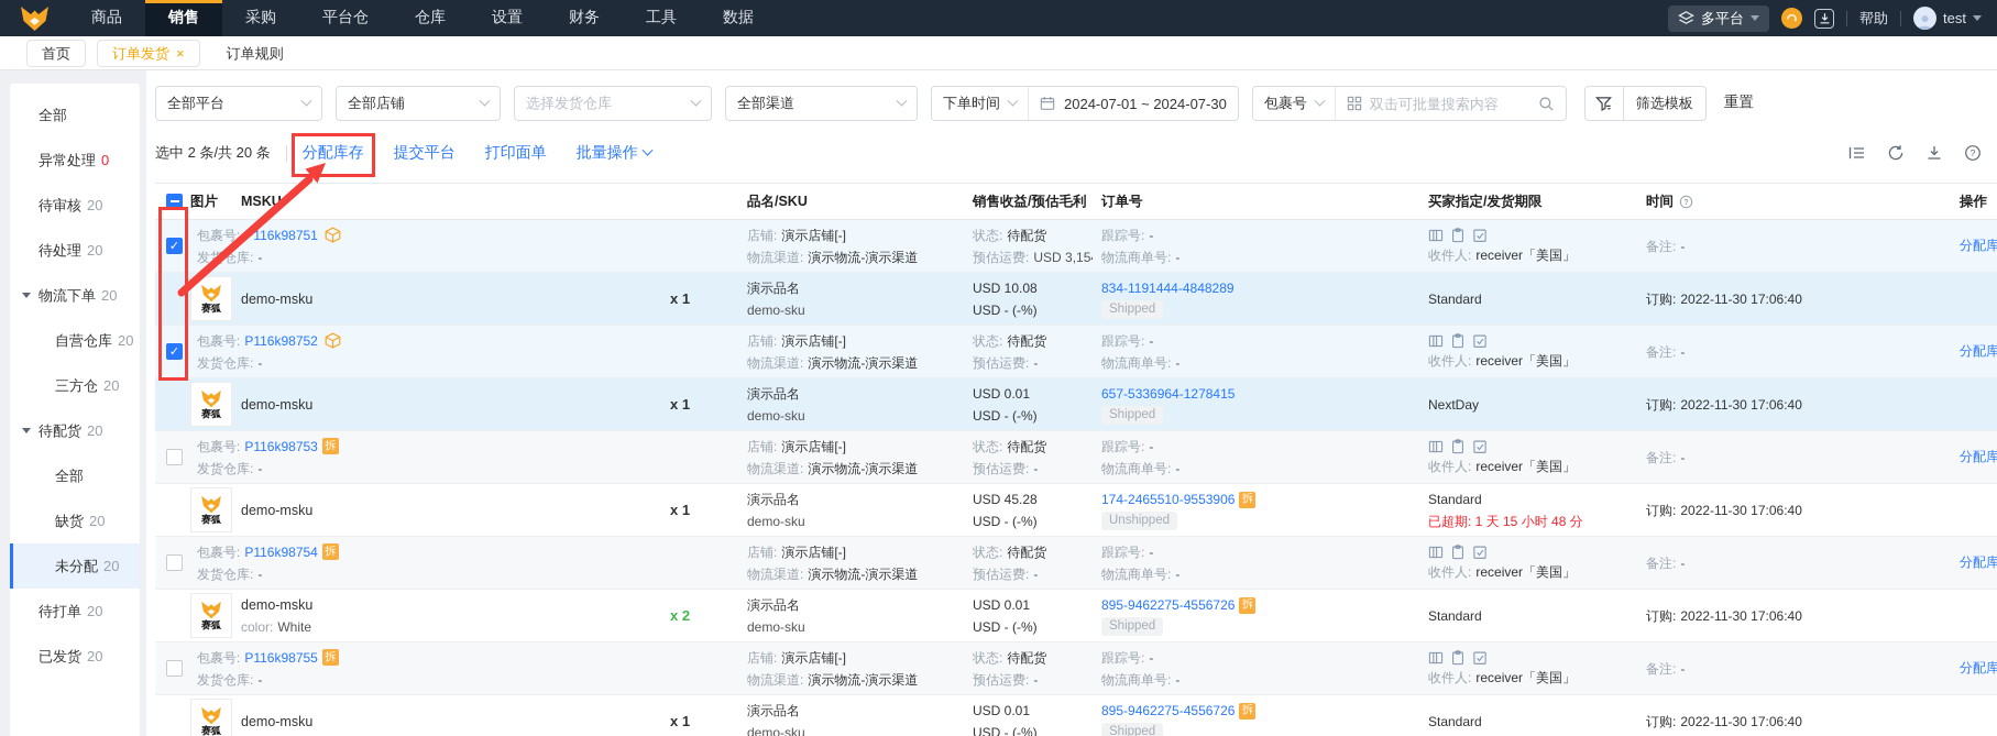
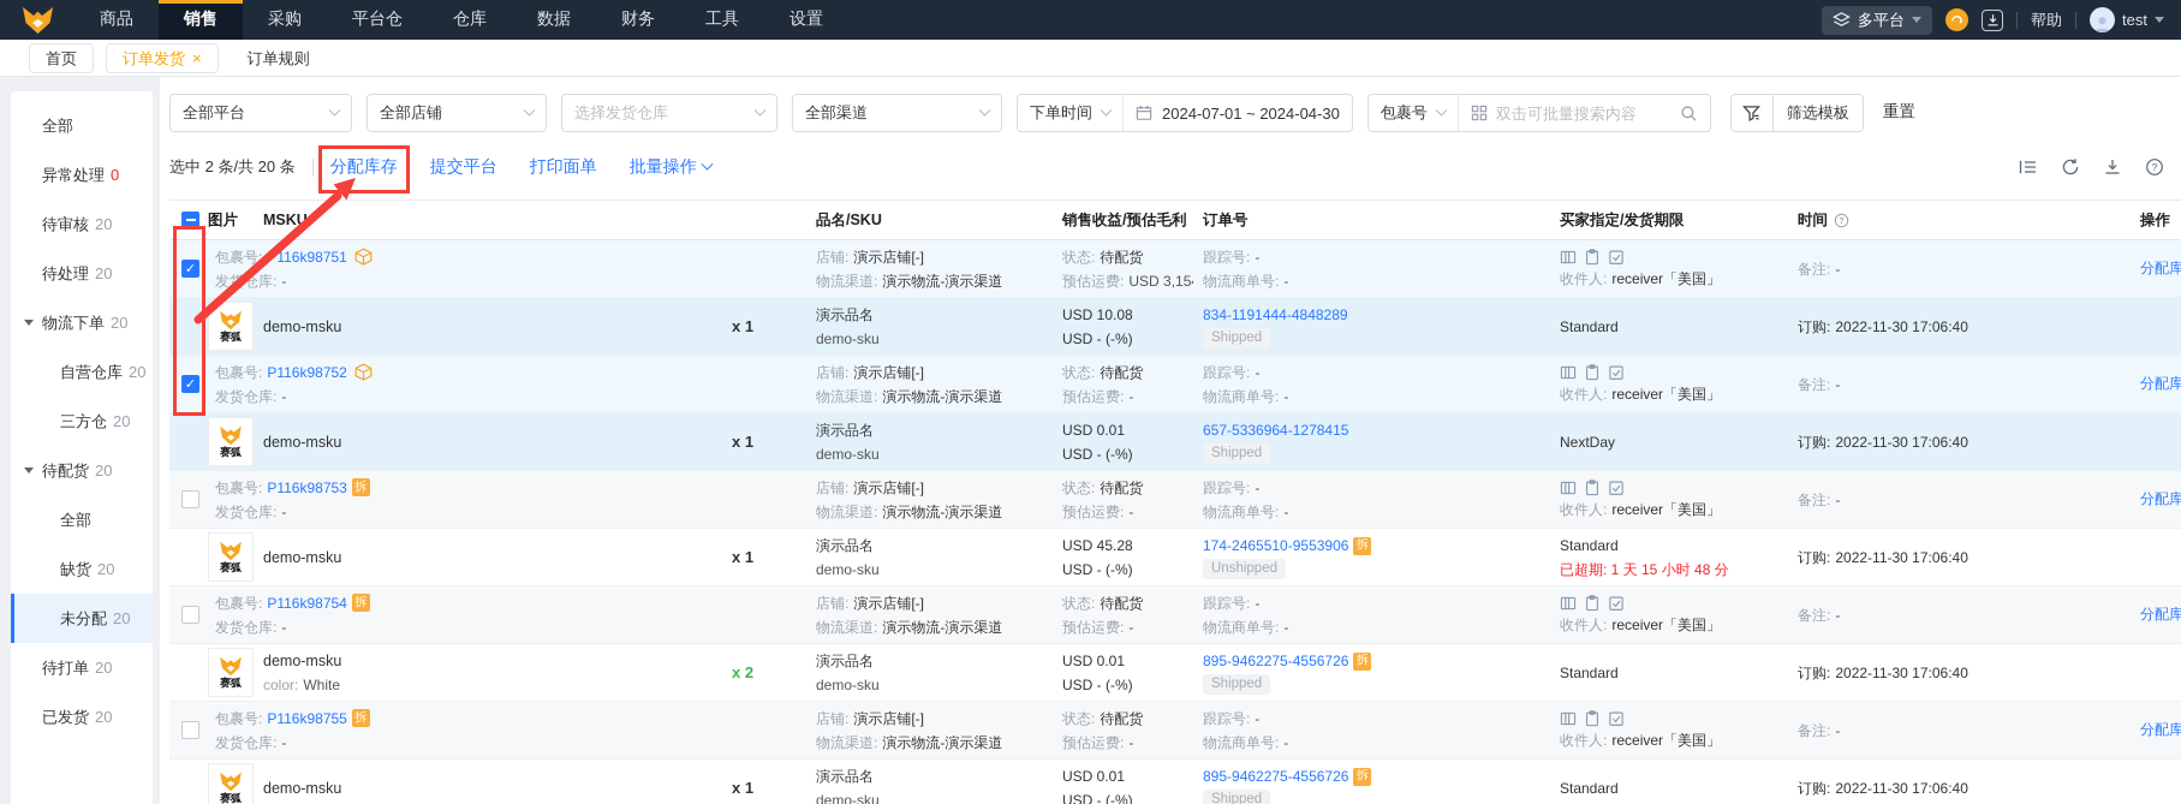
  商品
  销售
  采购
  平台仓
  仓库
- 设置
+ 数据
  财务
  工具
- 数据
+ 设置
  多平台
  帮助
  test
  首页
  订单发货
  ×
  订单规则
  全部
  异常处理
  0
  待审核
  20
  待处理
  20
  物流下单
  20
  自营仓库
  20
  三方仓
  20
  待配货
  20
  全部
  缺货
  20
  未分配
  20
  待打单
  20
  已发货
  20
  全部平台
  全部店铺
  选择发货仓库
  全部渠道
  下单时间
- 2024-07-01 ~ 2024-07-30
+ 2024-07-01 ~ 2024-04-30
  包裹号
  双击可批量搜索内容
  筛选模板
  重置
  选中 2 条/共 20 条
  分配库存
  提交平台
  打印面单
  批量操作
  ?
  图片
  MSKU
  品名/SKU
  销售收益/预估毛利
  订单号
  买家指定/发货期限
  时间
  操作
  ✓
  包裹号:
  116k98751
  发仓库:
  -
  店铺:
  演示店铺[-]
  物流渠道:
  演示物流-演示渠道
  状态:
  待配货
  预估运费:
  跟踪号:
  -
  物流商单号:
  -
  收件人:
  receiver「美国」
  备注:
  -
  分配库
  赛狐
  demo-msku
  x 1
  演示品名
  demo-sku
  USD 10.08
  USD - (-%)
  834-1191444-4848289
  Shipped
  Standard
  订购:
  2022-11-30 17:06:40
  ✓
  包裹号:
  P116k98752
  发货仓库:
  -
  店铺:
  演示店铺[-]
  物流渠道:
  演示物流-演示渠道
  状态:
  待配货
  预估运费:
  -
  跟踪号:
  -
  物流商单号:
  -
  收件人:
  receiver「美国」
  备注:
  -
  分配库
  赛狐
  demo-msku
  x 1
  演示品名
  demo-sku
  USD 0.01
  USD - (-%)
  657-5336964-1278415
  Shipped
  NextDay
  订购:
  2022-11-30 17:06:40
  包裹号:
  P116k98753
  拆
  发货仓库:
  -
  店铺:
  演示店铺[-]
  物流渠道:
  演示物流-演示渠道
  状态:
  待配货
  预估运费:
  -
  跟踪号:
  -
  物流商单号:
  -
  收件人:
  receiver「美国」
  备注:
  -
  分配库
  赛狐
  demo-msku
  x 1
  演示品名
  demo-sku
  USD 45.28
  USD - (-%)
  174-2465510-9553906
  拆
  Unshipped
  Standard
  已超期: 1 天 15 小时 48 分
  订购:
  2022-11-30 17:06:40
  包裹号:
  P116k98754
  拆
  发货仓库:
  -
  店铺:
  演示店铺[-]
  物流渠道:
  演示物流-演示渠道
  状态:
  待配货
  预估运费:
  -
  跟踪号:
  -
  物流商单号:
  -
  收件人:
  receiver「美国」
  备注:
  -
  分配库
  赛狐
  demo-msku
  color:
  White
  x 2
  演示品名
  demo-sku
  USD 0.01
  USD - (-%)
  895-9462275-4556726
  拆
  Shipped
  Standard
  订购:
  2022-11-30 17:06:40
  包裹号:
  P116k98755
  拆
  发货仓库:
  -
  店铺:
  演示店铺[-]
  物流渠道:
  演示物流-演示渠道
  状态:
  待配货
  预估运费:
  -
  跟踪号:
  -
  物流商单号:
  -
  收件人:
  receiver「美国」
  备注:
  -
  分配库
  赛狐
  demo-msku
  x 1
  演示品名
  demo-sku
  USD 0.01
  USD - (-%)
  895-9462275-4556726
  拆
  Shipped
  Standard
  订购:
  2022-11-30 17:06:40
